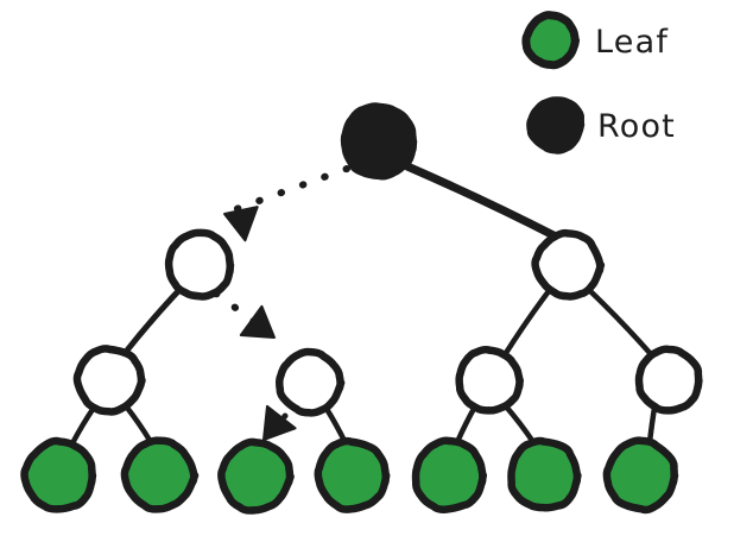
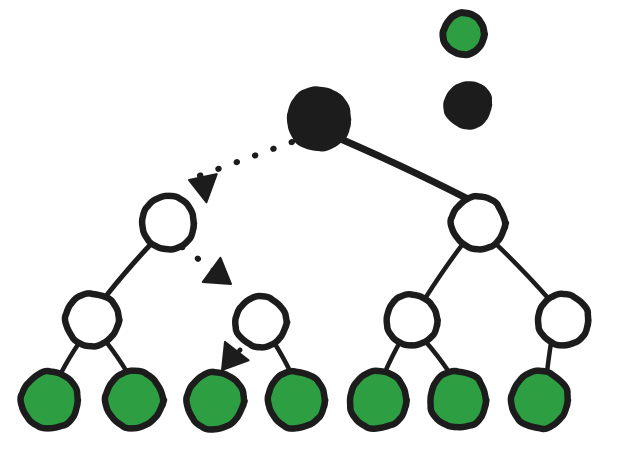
- Leaf
- Root
